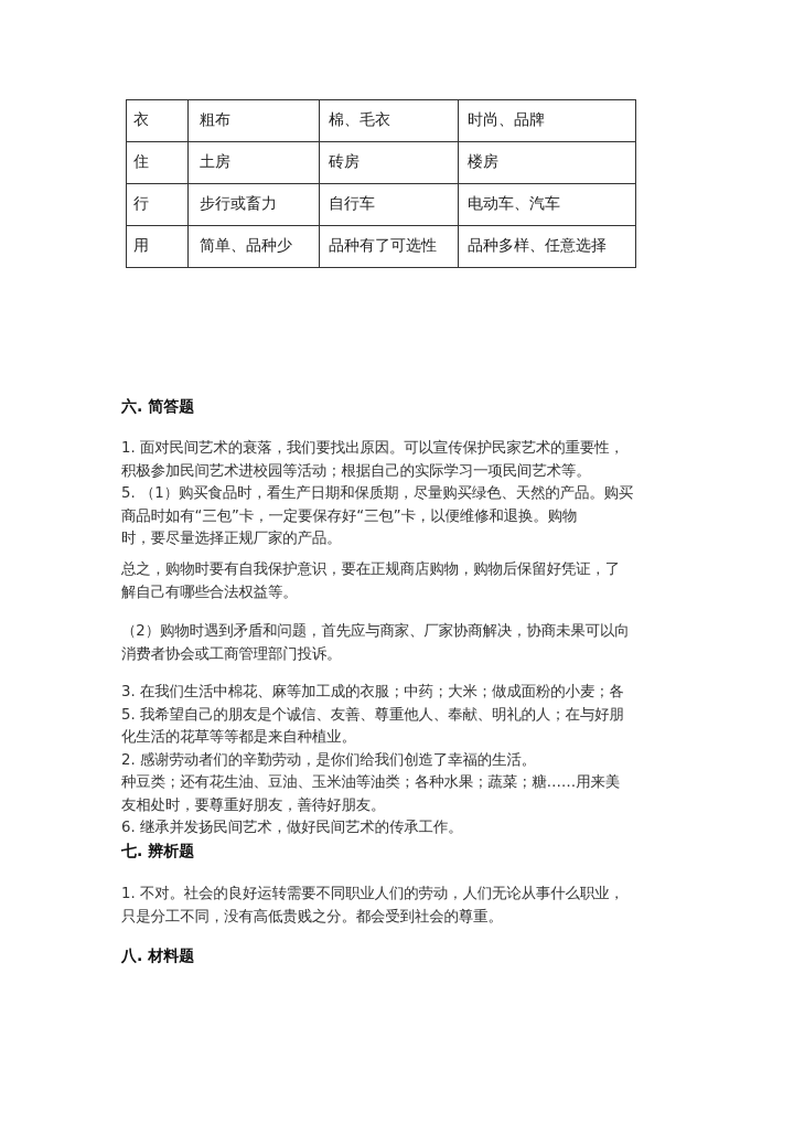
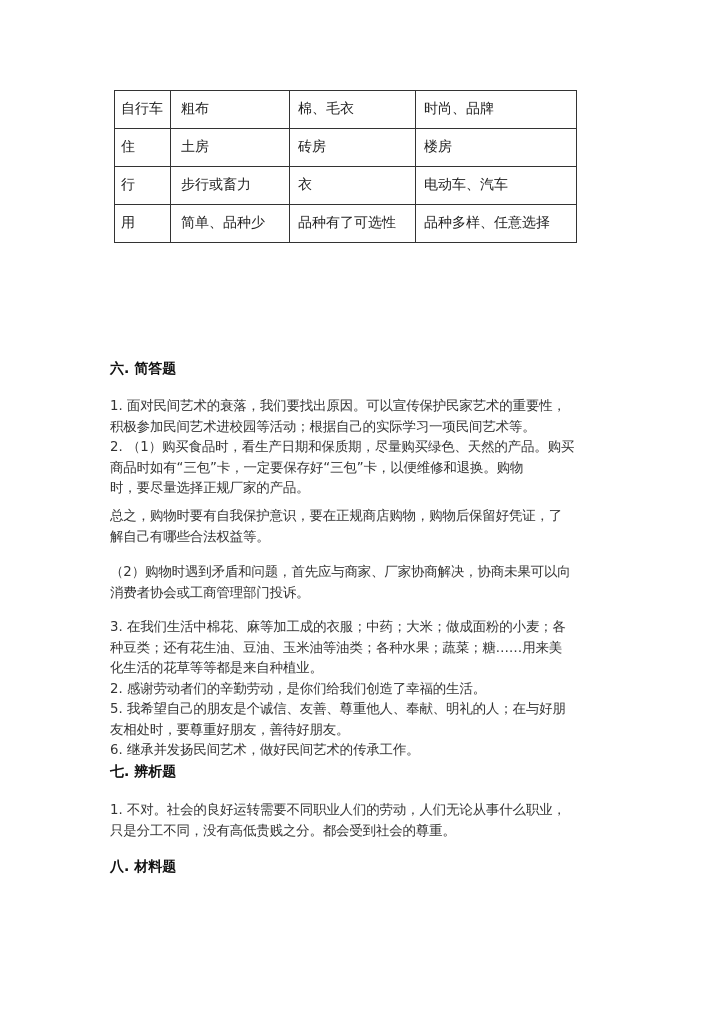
- 衣	粗布	棉、毛衣	时尚、品牌
+ 自行车	粗布	棉、毛衣	时尚、品牌
  住	土房	砖房	楼房
- 行	步行或畜力	自行车	电动车、汽车
+ 行	步行或畜力	衣	电动车、汽车
  用	简单、品种少	品种有了可选性	品种多样、任意选择
  六. 简答题
  1. 面对民间艺术的衰落，我们要找出原因。可以宣传保护民家艺术的重要性，
  积极参加民间艺术进校园等活动；根据自己的实际学习一项民间艺术等。
- 5. （1）购买食品时，看生产日期和保质期，尽量购买绿色、天然的产品。购买
+ 2. （1）购买食品时，看生产日期和保质期，尽量购买绿色、天然的产品。购买
  商品时如有“三包”卡，一定要保存好“三包”卡，以便维修和退换。购物
  时，要尽量选择正规厂家的产品。
  总之，购物时要有自我保护意识，要在正规商店购物，购物后保留好凭证，了
  解自己有哪些合法权益等。
  （2）购物时遇到矛盾和问题，首先应与商家、厂家协商解决，协商未果可以向
  消费者协会或工商管理部门投诉。
  3. 在我们生活中棉花、麻等加工成的衣服；中药；大米；做成面粉的小麦；各
- 5. 我希望自己的朋友是个诚信、友善、尊重他人、奉献、明礼的人；在与好朋
+ 种豆类；还有花生油、豆油、玉米油等油类；各种水果；蔬菜；糖……用来美
  化生活的花草等等都是来自种植业。
  2. 感谢劳动者们的辛勤劳动，是你们给我们创造了幸福的生活。
- 种豆类；还有花生油、豆油、玉米油等油类；各种水果；蔬菜；糖……用来美
+ 5. 我希望自己的朋友是个诚信、友善、尊重他人、奉献、明礼的人；在与好朋
  友相处时，要尊重好朋友，善待好朋友。
  6. 继承并发扬民间艺术，做好民间艺术的传承工作。
  七. 辨析题
  1. 不对。社会的良好运转需要不同职业人们的劳动，人们无论从事什么职业，
  只是分工不同，没有高低贵贱之分。都会受到社会的尊重。
  八. 材料题
